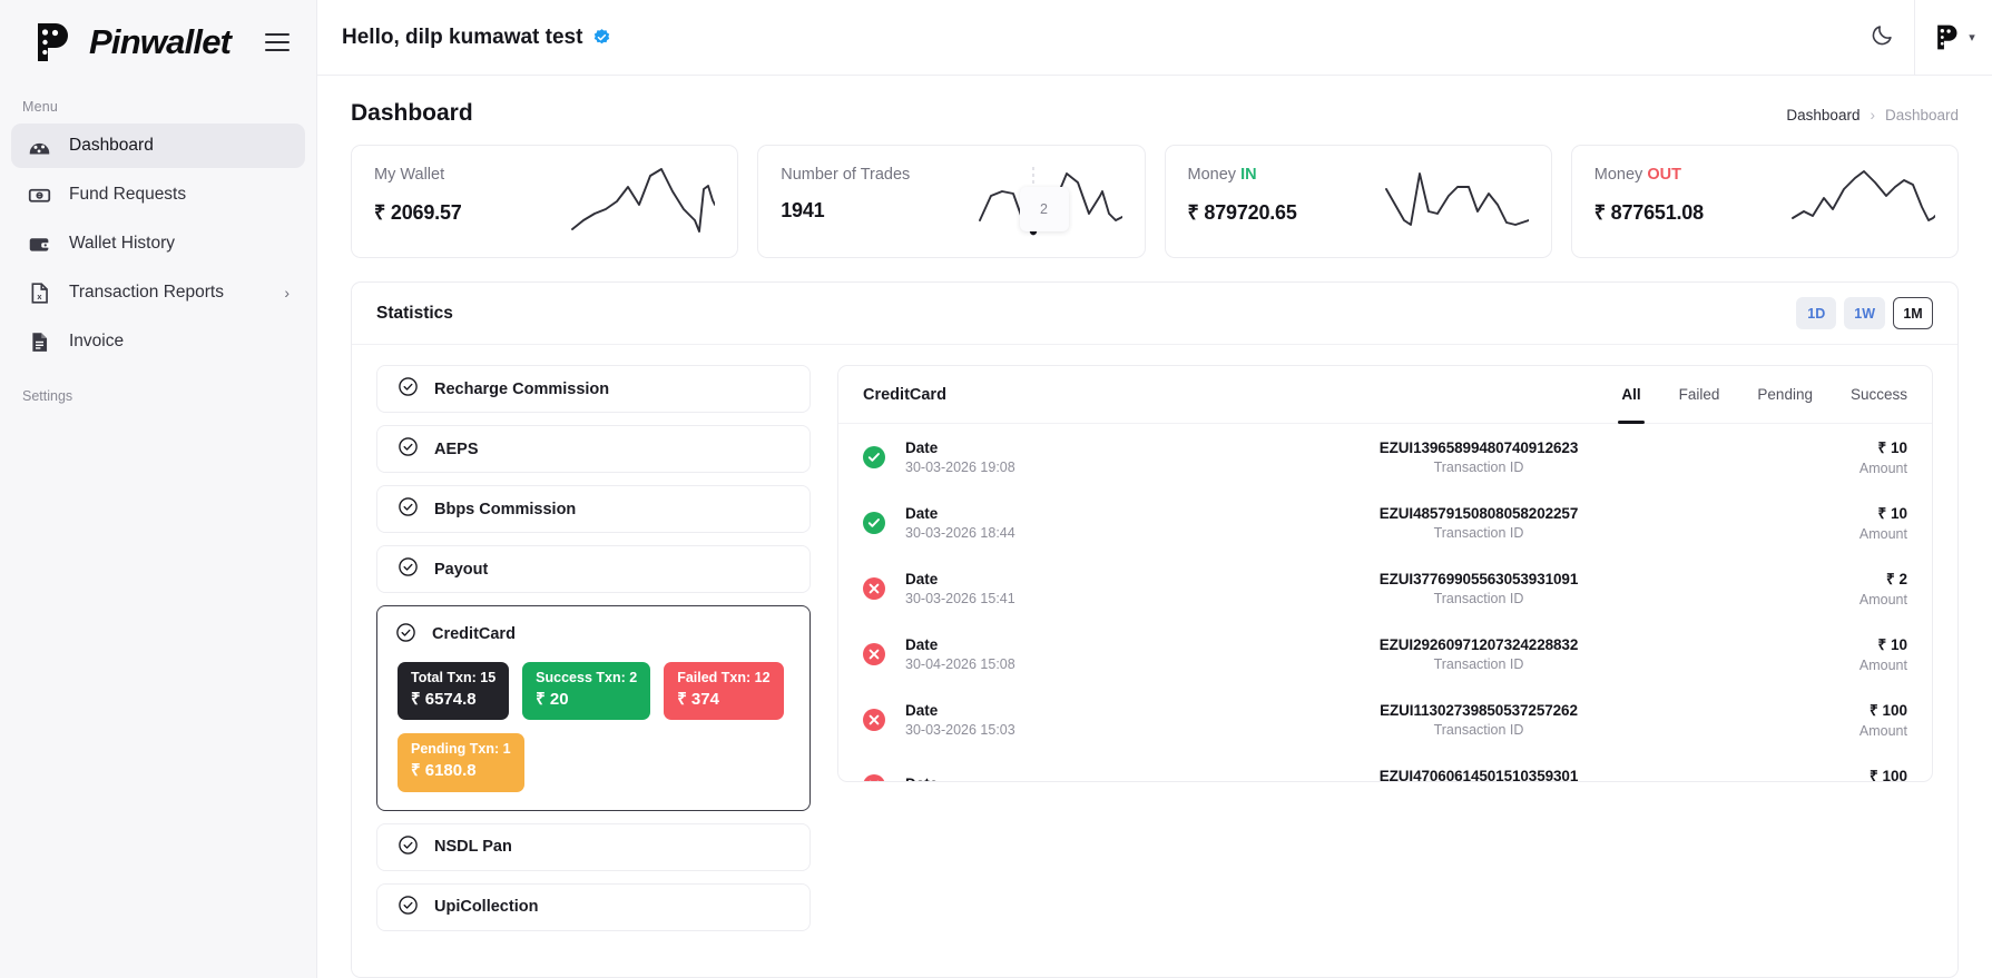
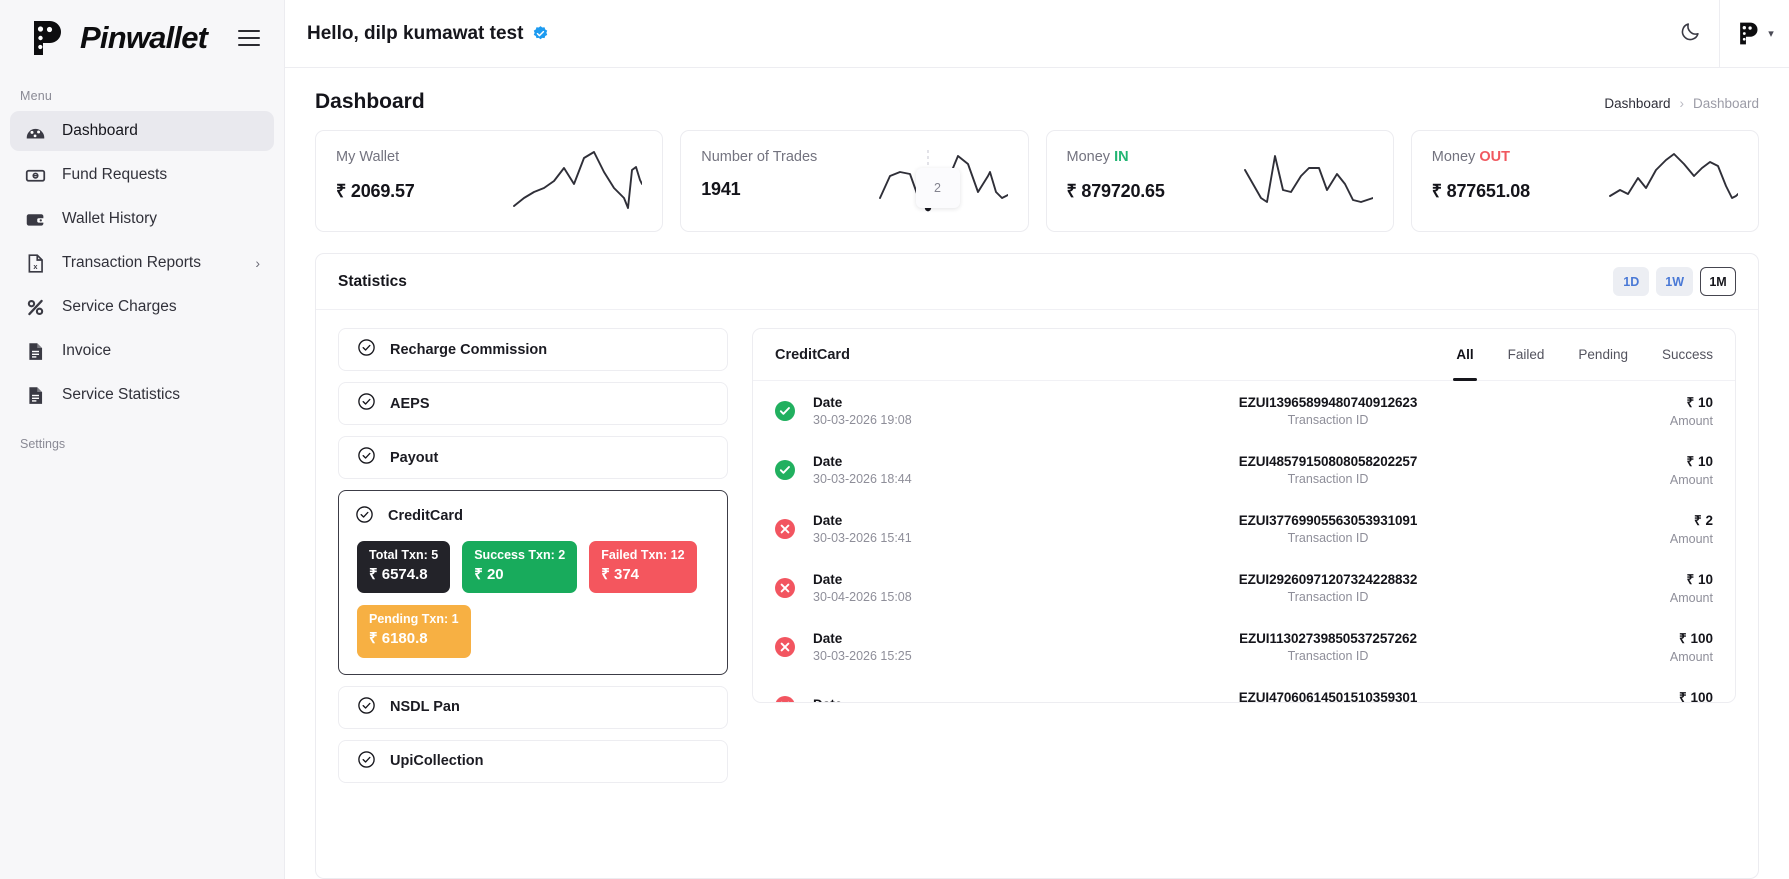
  Pinwallet
  Menu
  Dashboard
  Fund Requests
  Wallet History
  x
  Transaction Reports
  ›
+ Service Charges
  Invoice
+ Service Statistics
  Settings
  Hello, dilp kumawat test
  ▾
  Dashboard
  Dashboard
  ›
  Dashboard
  My Wallet
  ₹ 2069.57
  Number of Trades
  1941
  2
  Money IN
  ₹ 879720.65
  Money OUT
  ₹ 877651.08
  Statistics
  1D
  1W
  1M
  Recharge Commission
  AEPS
- Bbps Commission
  Payout
  CreditCard
- Total Txn: 15
+ Total Txn: 5
  ₹ 6574.8
  Success Txn: 2
  ₹ 20
  Failed Txn: 12
  ₹ 374
  Pending Txn: 1
  ₹ 6180.8
  NSDL Pan
  UpiCollection
  CreditCard
  All
  Failed
  Pending
  Success
  Date
  30-03-2026 19:08
  EZUI13965899480740912623
  Transaction ID
  ₹ 10
  Amount
  Date
  30-03-2026 18:44
  EZUI48579150808058202257
  Transaction ID
  ₹ 10
  Amount
  Date
  30-03-2026 15:41
  EZUI37769905563053931091
  Transaction ID
  ₹ 2
  Amount
  Date
  30-04-2026 15:08
  EZUI29260971207324228832
  Transaction ID
  ₹ 10
  Amount
  Date
- 30-03-2026 15:03
+ 30-03-2026 15:25
  EZUI11302739850537257262
  Transaction ID
  ₹ 100
  Amount
  EZUI47060614501510359301
  ₹ 100
